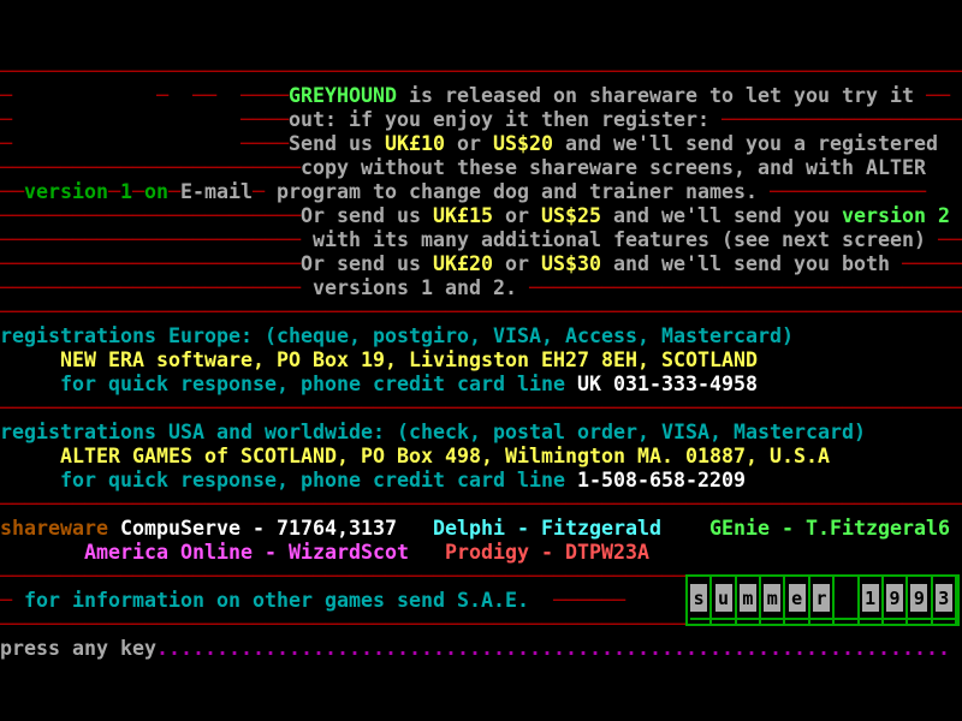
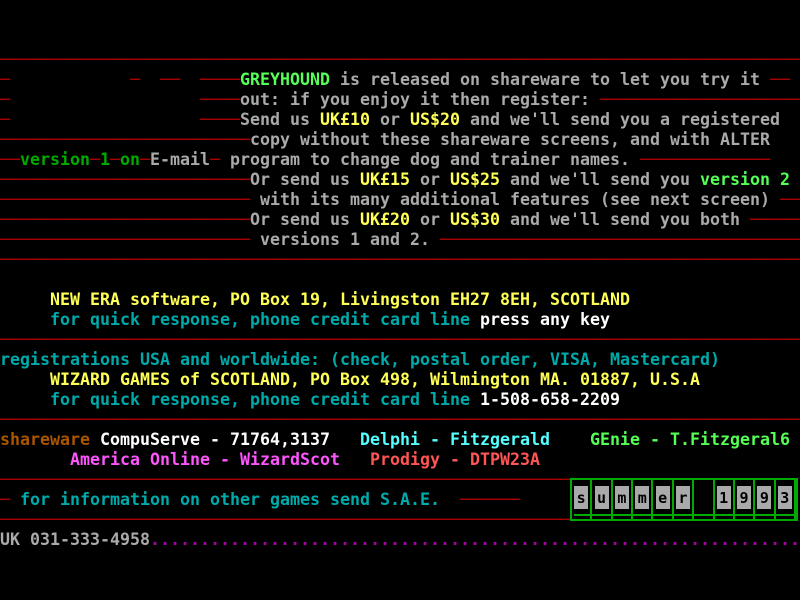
  ────────────────────────────────────────────────────────────────────────────────
  ─ ─ ── ────GREYHOUND is released on shareware to let you try it ──
  ─ ────out: if you enjoy it then register: ────────────────────
  ─ ────Send us UK£10 or US$20 and we'll send you a registered
  ─────────────────────────copy without these shareware screens, and with ALTER
  ──version─1─on─E-mail─ program to change dog and trainer names. ─────────────
  ─────────────────────────Or send us UK£15 or US$25 and we'll send you version 2
  ───────────────────────── with its many additional features (see next screen) ──
  ─────────────────────────Or send us UK£20 or US$30 and we'll send you both ─────
  ───────────────────────── versions 1 and 2. ────────────────────────────────────
  ────────────────────────────────────────────────────────────────────────────────
- registrations Europe: (cheque, postgiro, VISA, Access, Mastercard)
  NEW ERA software, PO Box 19, Livingston EH27 8EH, SCOTLAND
- for quick response, phone credit card line UK 031-333-4958
+ for quick response, phone credit card line press any key
  ────────────────────────────────────────────────────────────────────────────────
  registrations USA and worldwide: (check, postal order, VISA, Mastercard)
- ALTER GAMES of SCOTLAND, PO Box 498, Wilmington MA. 01887, U.S.A
+ WIZARD GAMES of SCOTLAND, PO Box 498, Wilmington MA. 01887, U.S.A
  for quick response, phone credit card line 1-508-658-2209
  ────────────────────────────────────────────────────────────────────────────────
  shareware CompuServe - 71764,3137 Delphi - Fitzgerald GEnie - T.Fitzgeral6
  America Online - WizardScot Prodigy - DTPW23A
  ─────────────────────────────────────────────────────────
  ─ for information on other games send S.A.E. ──────
  ─────────────────────────────────────────────────────────
- press any key..................................................................
+ UK 031-333-4958.................................................................
  s
  u
  m
  m
  e
  r
  1
  9
  9
  3
